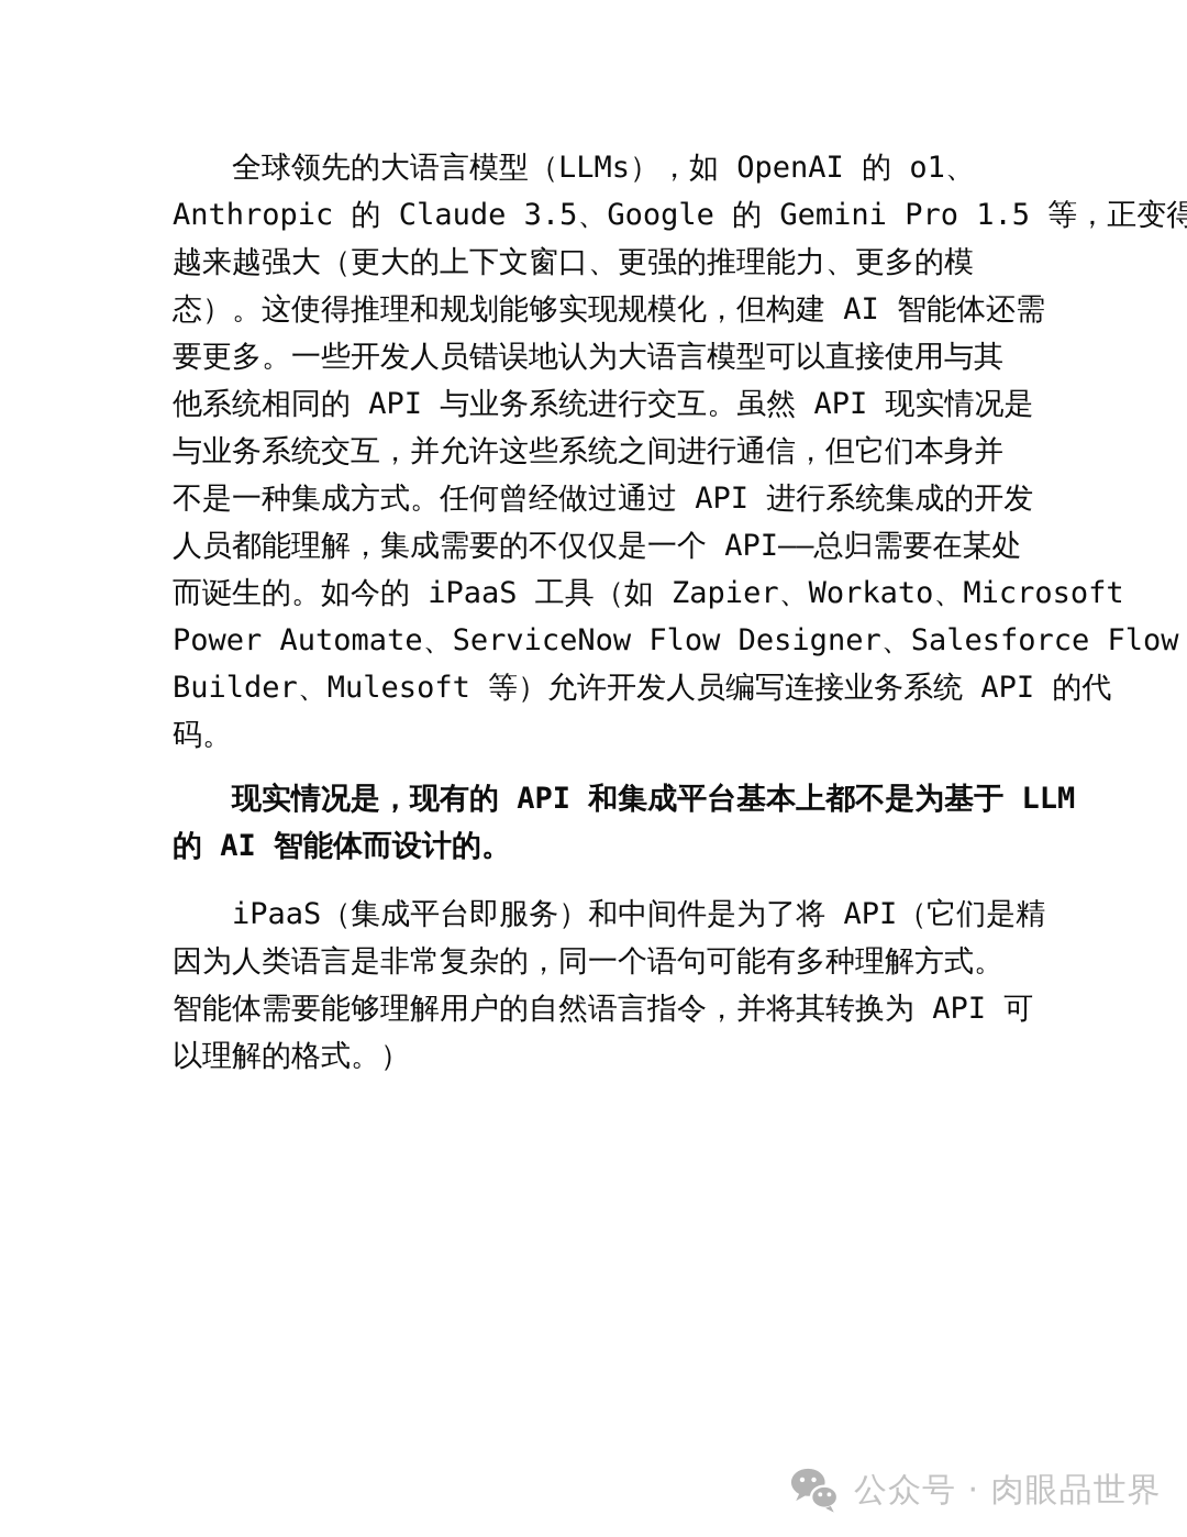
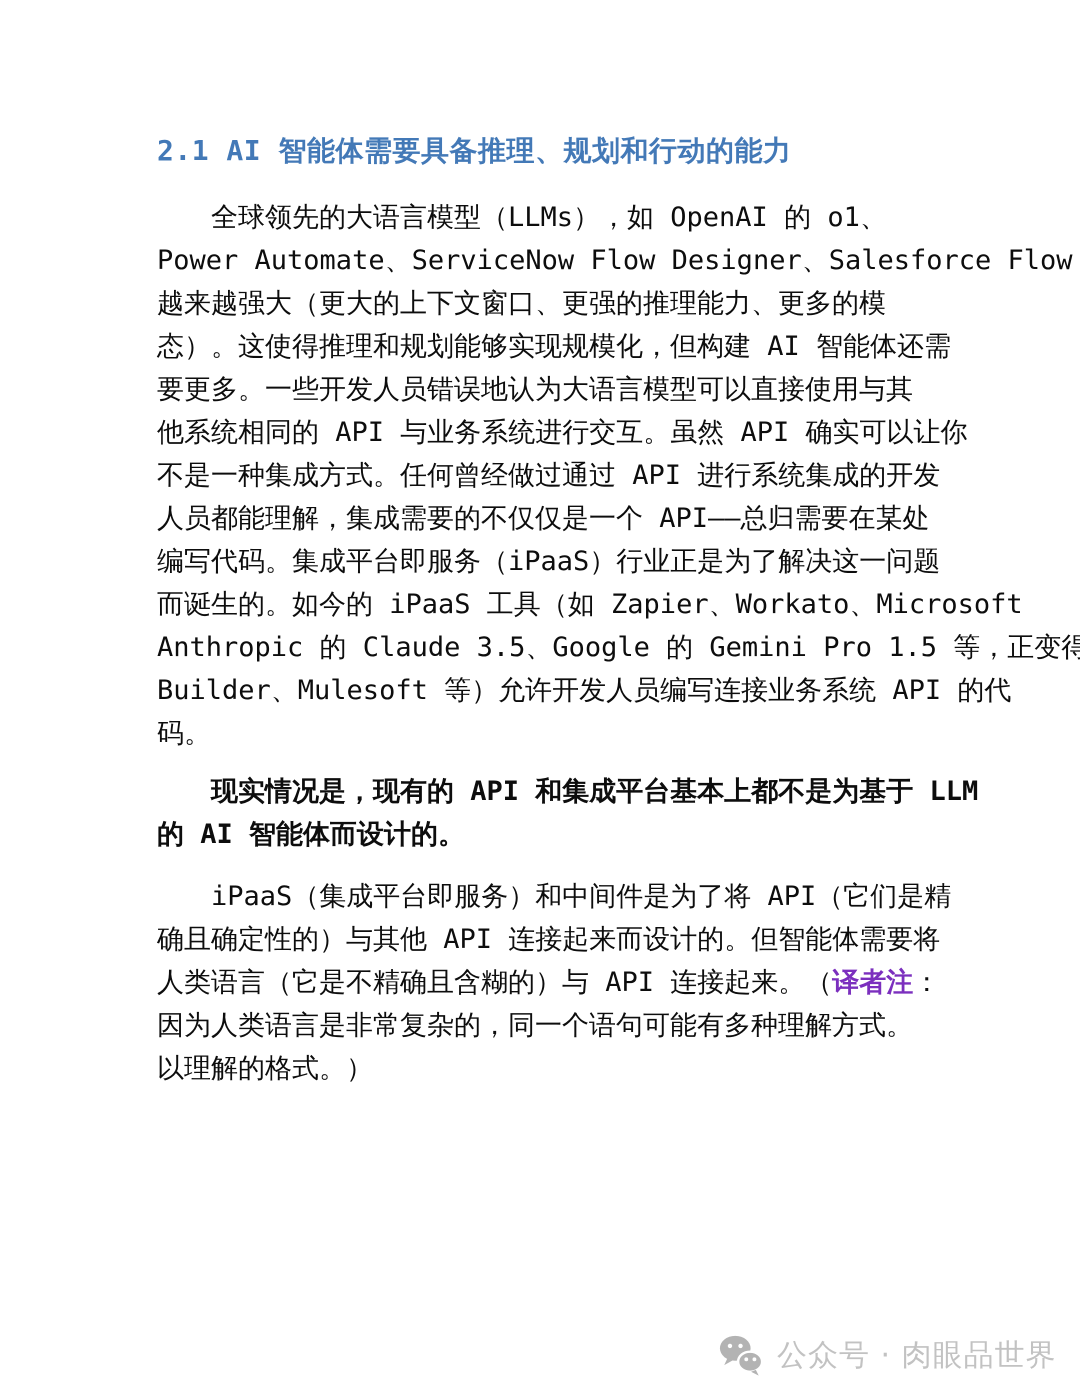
+ 2.1 AI 智能体需要具备推理、规划和行动的能力
  全球领先的大语言模型（LLMs），如 OpenAI 的 o1、
- Anthropic 的 Claude 3.5、Google 的 Gemini Pro 1.5 等，正变得
+ Power Automate、ServiceNow Flow Designer、Salesforce Flow
  越来越强大（更大的上下文窗口、更强的推理能力、更多的模
  态）。这使得推理和规划能够实现规模化，但构建 AI 智能体还需
  要更多。一些开发人员错误地认为大语言模型可以直接使用与其
- 他系统相同的 API 与业务系统进行交互。虽然 API 现实情况是
+ 他系统相同的 API 与业务系统进行交互。虽然 API 确实可以让你
- 与业务系统交互，并允许这些系统之间进行通信，但它们本身并
  不是一种集成方式。任何曾经做过通过 API 进行系统集成的开发
  人员都能理解，集成需要的不仅仅是一个 API——总归需要在某处
+ 编写代码。集成平台即服务（iPaaS）行业正是为了解决这一问题
  而诞生的。如今的 iPaaS 工具（如 Zapier、Workato、Microsoft
- Power Automate、ServiceNow Flow Designer、Salesforce Flow
+ Anthropic 的 Claude 3.5、Google 的 Gemini Pro 1.5 等，正变得
  Builder、Mulesoft 等）允许开发人员编写连接业务系统 API 的代
  码。
  现实情况是，现有的 API 和集成平台基本上都不是为基于 LLM
  的 AI 智能体而设计的。
  iPaaS（集成平台即服务）和中间件是为了将 API（它们是精
+ 确且确定性的）与其他 API 连接起来而设计的。但智能体需要将
+ 人类语言（它是不精确且含糊的）与 API 连接起来。（译者注：
  因为人类语言是非常复杂的，同一个语句可能有多种理解方式。
- 智能体需要能够理解用户的自然语言指令，并将其转换为 API 可
  以理解的格式。）
  公众号 · 肉眼品世界
